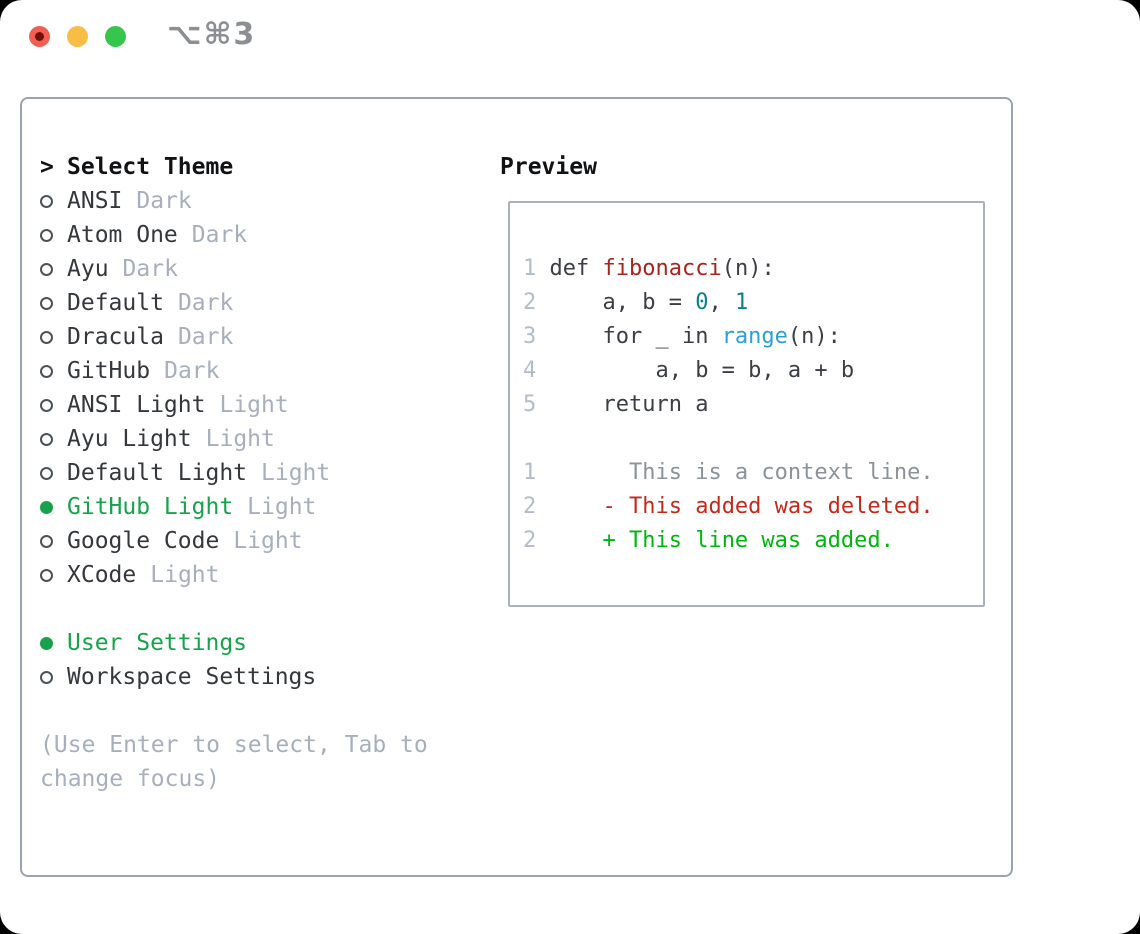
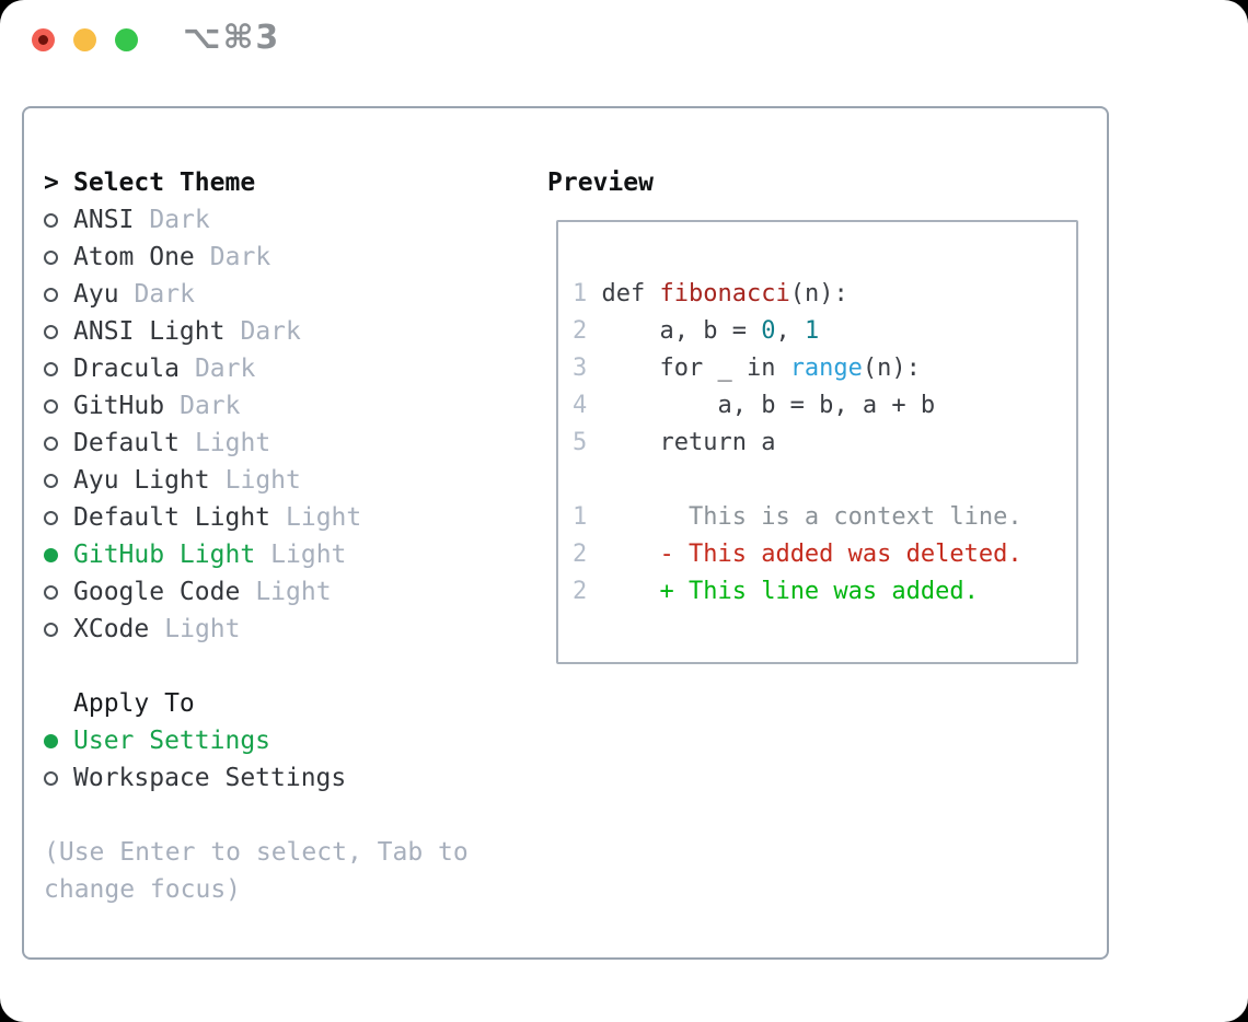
  ⌥⌘3
  >
  Select Theme
  ANSI
  Dark
  Atom One
  Dark
  Ayu
  Dark
- Default
+ ANSI Light
  Dark
  Dracula
  Dark
  GitHub
  Dark
- ANSI Light
+ Default
  Light
  Ayu Light
  Light
  Default Light
  Light
  GitHub Light
  Light
  Google Code
  Light
  XCode
  Light
+ Apply To
  User Settings
  Workspace Settings
  (Use Enter to select, Tab to change focus)
  Preview
  1
  def
  fibonacci
  (n):
  2
  a, b =
  0
  ,
  1
  3
  for _ in
  range
  (n):
  4
  a, b = b, a + b
  5
  return a
  1
  This is a context line.
  2
  - This added was deleted.
  2
  + This line was added.
